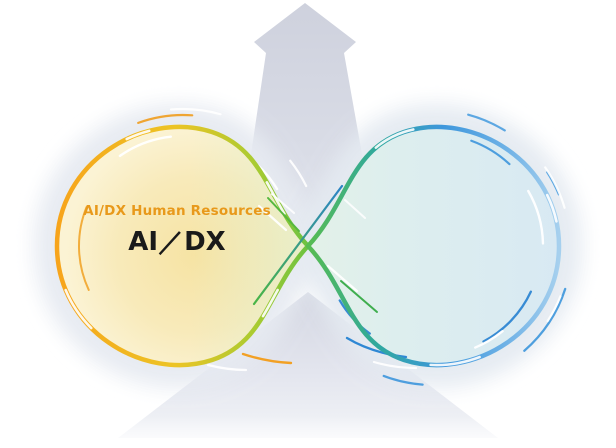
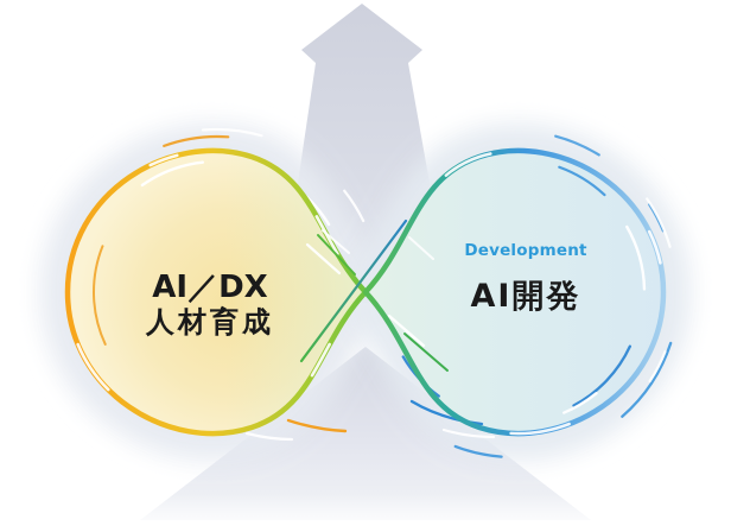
- AI/DX Human Resources
  AI／DX
+ 人材育成
+ Development
+ AI開発
